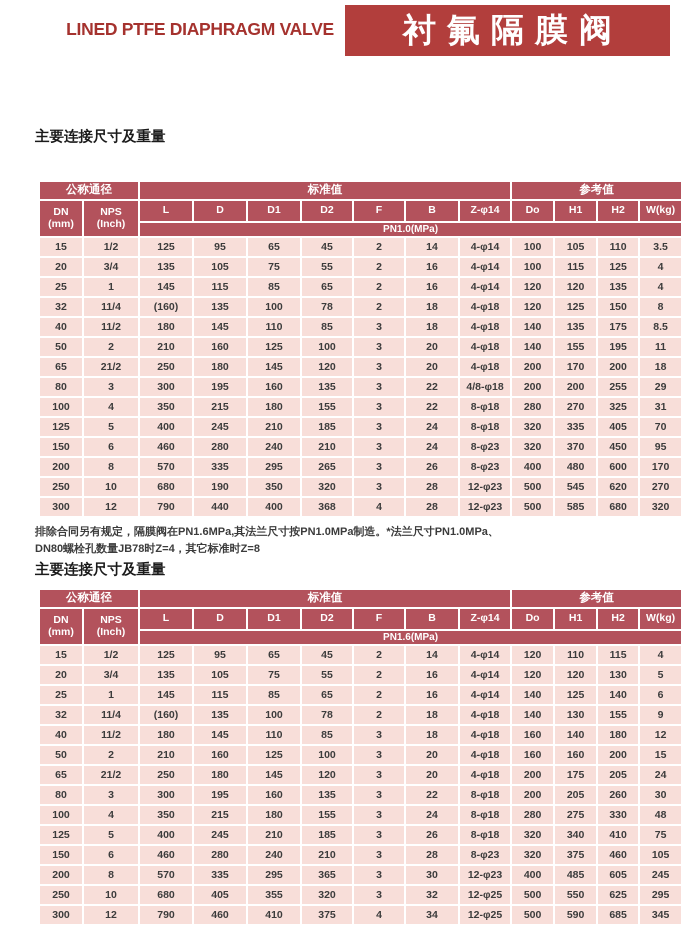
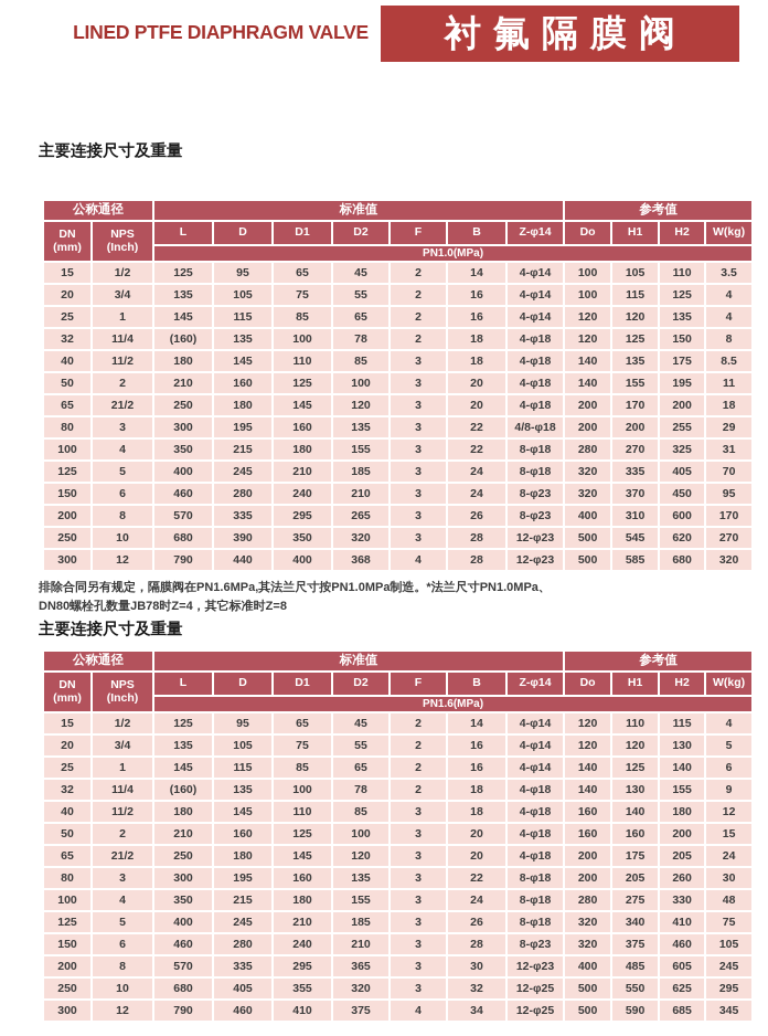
  LINED PTFE DIAPHRAGM VALVE
  衬氟隔膜阀
  主要连接尺寸及重量
  公称通径	标准值	参考值
  DN (mm)	NPS (Inch)	L	D	D1	D2	F	B	Z-φ14	Do	H1	H2	W(kg)
  PN1.0(MPa)
  15	1/2	125	95	65	45	2	14	4-φ14	100	105	110	3.5
  20	3/4	135	105	75	55	2	16	4-φ14	100	115	125	4
  25	1	145	115	85	65	2	16	4-φ14	120	120	135	4
  32	11/4	(160)	135	100	78	2	18	4-φ18	120	125	150	8
  40	11/2	180	145	110	85	3	18	4-φ18	140	135	175	8.5
  50	2	210	160	125	100	3	20	4-φ18	140	155	195	11
  65	21/2	250	180	145	120	3	20	4-φ18	200	170	200	18
  80	3	300	195	160	135	3	22	4/8-φ18	200	200	255	29
  100	4	350	215	180	155	3	22	8-φ18	280	270	325	31
  125	5	400	245	210	185	3	24	8-φ18	320	335	405	70
  150	6	460	280	240	210	3	24	8-φ23	320	370	450	95
- 200	8	570	335	295	265	3	26	8-φ23	400	480	600	170
+ 200	8	570	335	295	265	3	26	8-φ23	400	310	600	170
- 250	10	680	190	350	320	3	28	12-φ23	500	545	620	270
+ 250	10	680	390	350	320	3	28	12-φ23	500	545	620	270
  300	12	790	440	400	368	4	28	12-φ23	500	585	680	320
  排除合同另有规定，隔膜阀在PN1.6MPa,其法兰尺寸按PN1.0MPa制造。*法兰尺寸PN1.0MPa、
  DN80螺栓孔数量JB78时Z=4，其它标准时Z=8
  主要连接尺寸及重量
  公称通径	标准值	参考值
  DN (mm)	NPS (Inch)	L	D	D1	D2	F	B	Z-φ14	Do	H1	H2	W(kg)
  PN1.6(MPa)
  15	1/2	125	95	65	45	2	14	4-φ14	120	110	115	4
  20	3/4	135	105	75	55	2	16	4-φ14	120	120	130	5
  25	1	145	115	85	65	2	16	4-φ14	140	125	140	6
  32	11/4	(160)	135	100	78	2	18	4-φ18	140	130	155	9
  40	11/2	180	145	110	85	3	18	4-φ18	160	140	180	12
  50	2	210	160	125	100	3	20	4-φ18	160	160	200	15
  65	21/2	250	180	145	120	3	20	4-φ18	200	175	205	24
  80	3	300	195	160	135	3	22	8-φ18	200	205	260	30
  100	4	350	215	180	155	3	24	8-φ18	280	275	330	48
  125	5	400	245	210	185	3	26	8-φ18	320	340	410	75
  150	6	460	280	240	210	3	28	8-φ23	320	375	460	105
  200	8	570	335	295	365	3	30	12-φ23	400	485	605	245
  250	10	680	405	355	320	3	32	12-φ25	500	550	625	295
  300	12	790	460	410	375	4	34	12-φ25	500	590	685	345
